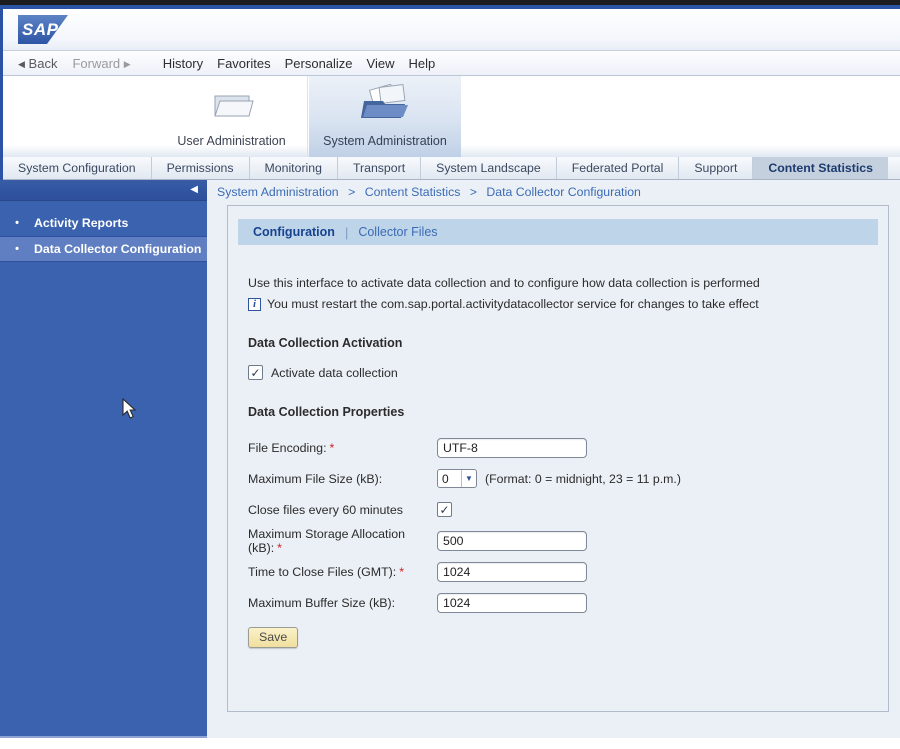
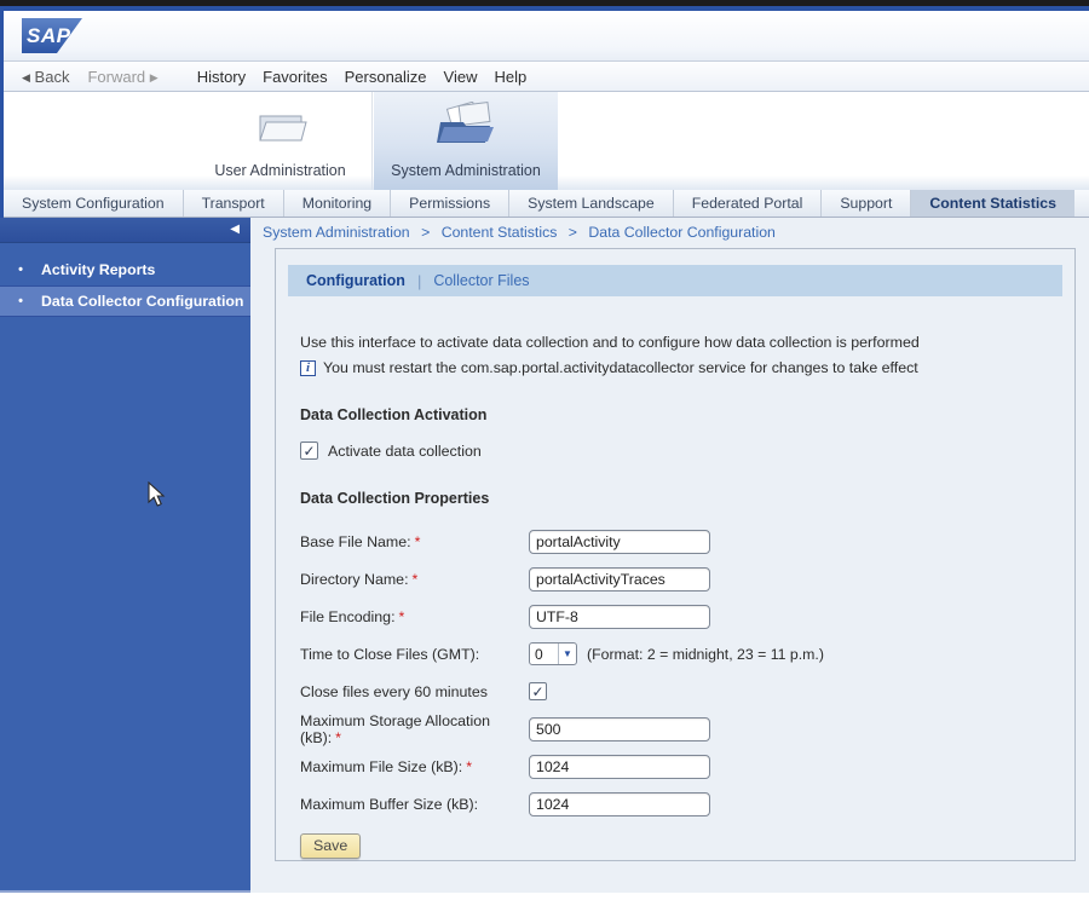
  SAP
  ◀ Back
  Forward ▶
  History
  Favorites
  Personalize
  View
  Help
  User Administration
  System Administration
  System Configuration
- Permissions
+ Transport
  Monitoring
- Transport
+ Permissions
  System Landscape
  Federated Portal
  Support
  Content Statistics
  ◀
  •
  Activity Reports
  •
  Data Collector Configuration
  System Administration > Content Statistics > Data Collector Configuration
  Configuration
  |
  Collector Files
  Use this interface to activate data collection and to configure how data collection is performed
  i
  You must restart the com.sap.portal.activitydatacollector service for changes to take effect
  Data Collection Activation
  ✓
  Activate data collection
  Data Collection Properties
+ Base File Name: *
+ portalActivity
+ Directory Name: *
+ portalActivityTraces
  File Encoding: *
  UTF-8
- Maximum File Size (kB):
+ Time to Close Files (GMT):
  0
  ▼
- (Format: 0 = midnight, 23 = 11 p.m.)
+ (Format: 2 = midnight, 23 = 11 p.m.)
  Close files every 60 minutes
  ✓
  Maximum Storage Allocation (kB): *
  500
- Time to Close Files (GMT): *
+ Maximum File Size (kB): *
  1024
  Maximum Buffer Size (kB):
  1024
  Save
